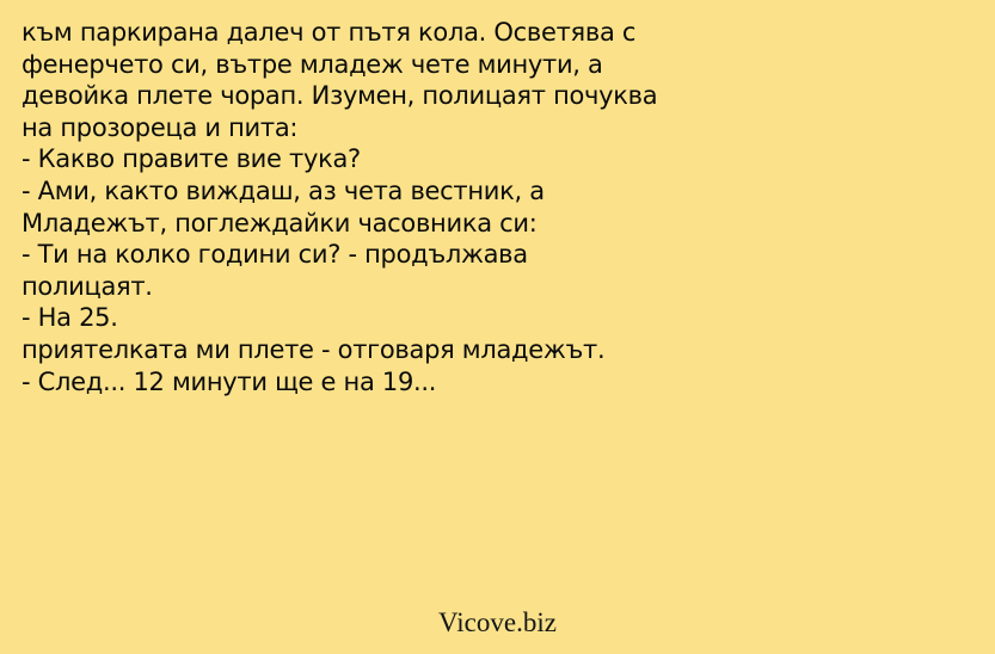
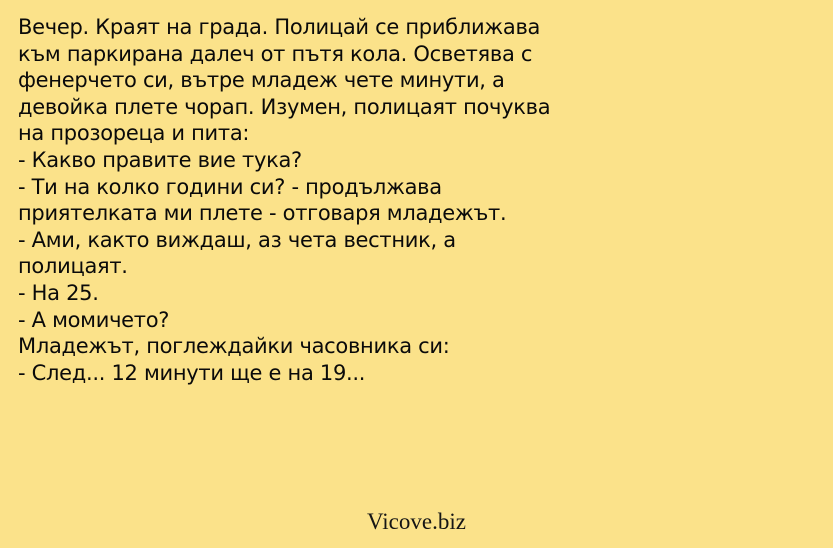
+ Вечер. Краят на града. Полицай се приближава
  към паркирана далеч от пътя кола. Осветява с
  фенерчето си, вътре младеж чете минути, а
  девойка плете чорап. Изумен, полицаят почуква
  на прозореца и пита:
  - Какво правите вие тука?
- - Ами, както виждаш, аз чета вестник, а
+ - Ти на колко години си? - продължава
- Младежът, поглеждайки часовника си:
+ приятелката ми плете - отговаря младежът.
- - Ти на колко години си? - продължава
+ - Ами, както виждаш, аз чета вестник, а
  полицаят.
  - На 25.
+ - А момичето?
- приятелката ми плете - отговаря младежът.
+ Младежът, поглеждайки часовника си:
  - След... 12 минути ще е на 19...
  Vicove.biz
